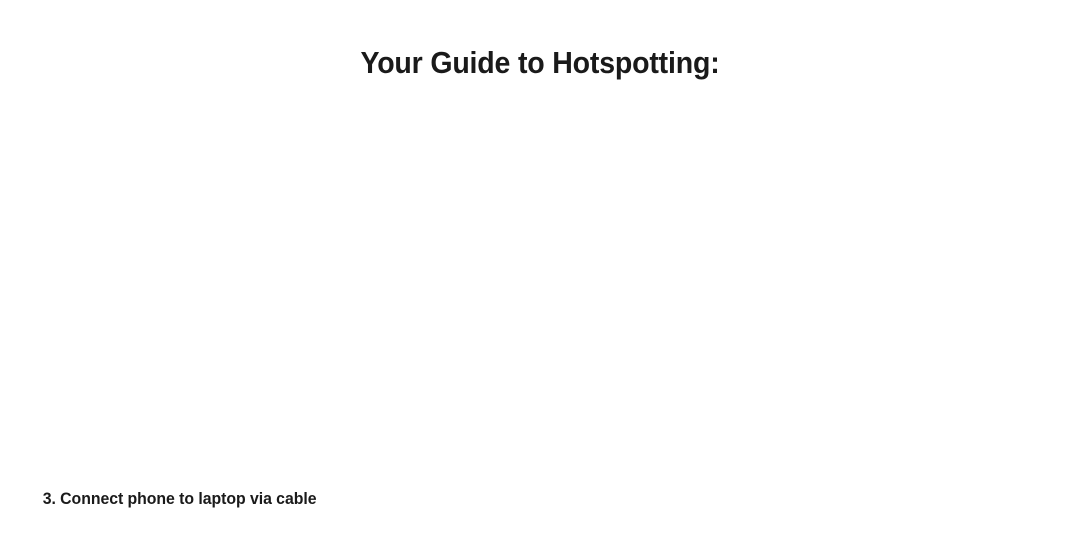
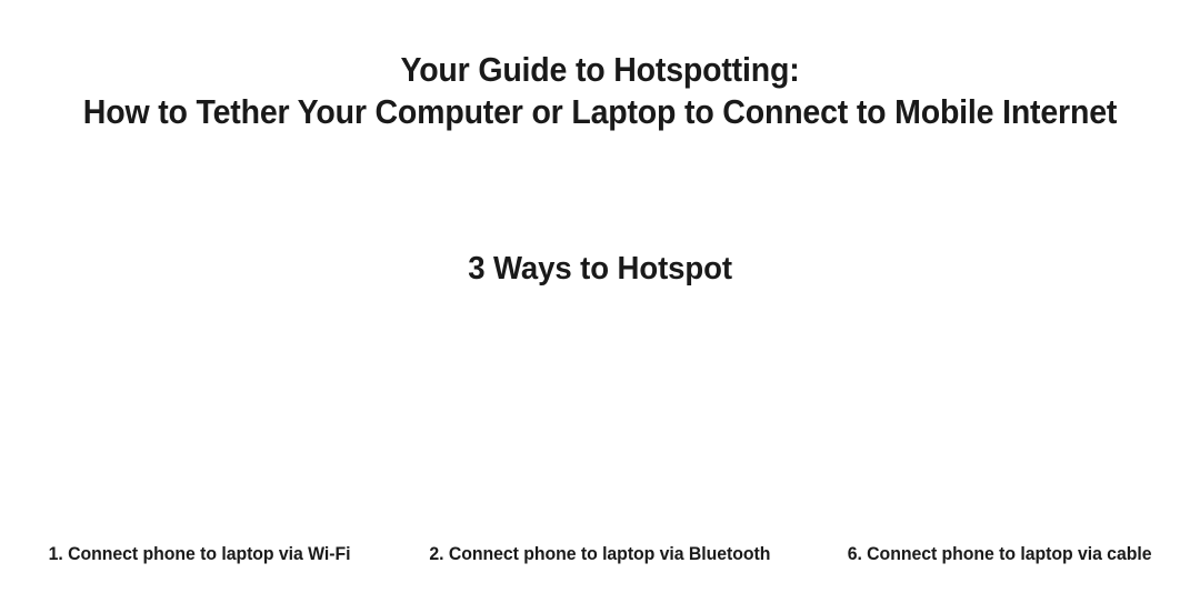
  Your Guide to Hotspotting:
+ How to Tether Your Computer or Laptop to Connect to Mobile Internet
+ 3 Ways to Hotspot
+ 1. Connect phone to laptop via Wi-Fi
+ 2. Connect phone to laptop via Bluetooth
- 3. Connect phone to laptop via cable
+ 6. Connect phone to laptop via cable
